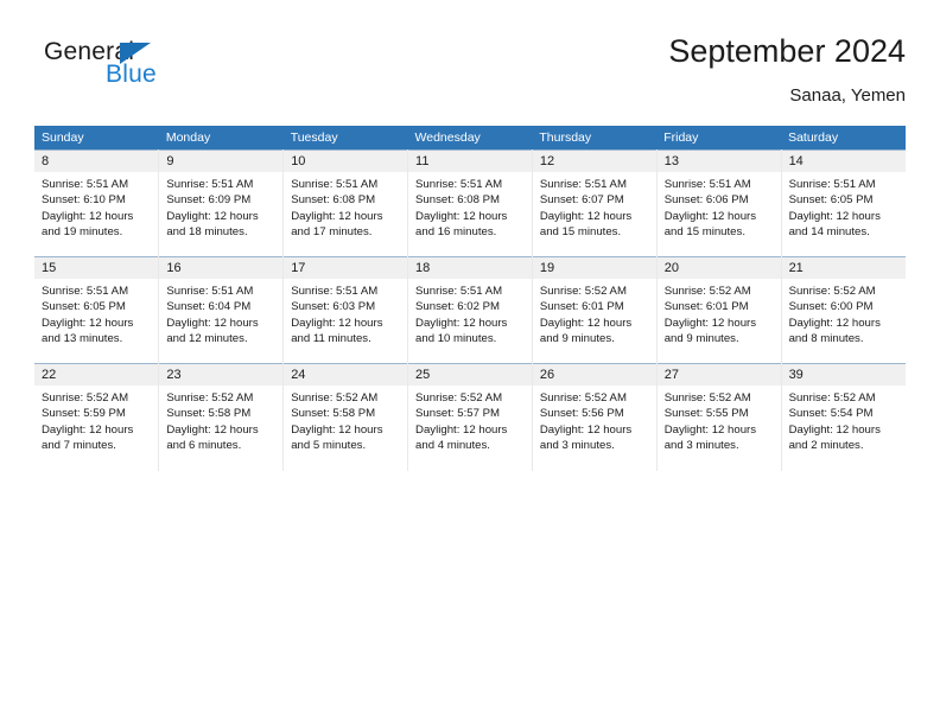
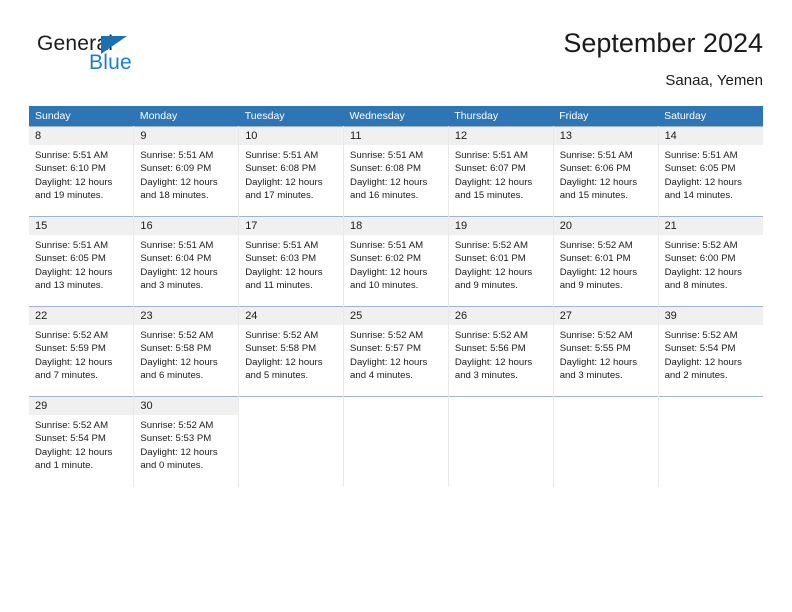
  General
  Blue
  September 2024
  Sanaa, Yemen
  Sunday	Monday	Tuesday	Wednesday	Thursday	Friday	Saturday
  8Sunrise: 5:51 AMSunset: 6:10 PMDaylight: 12 hoursand 19 minutes.	9Sunrise: 5:51 AMSunset: 6:09 PMDaylight: 12 hoursand 18 minutes.	10Sunrise: 5:51 AMSunset: 6:08 PMDaylight: 12 hoursand 17 minutes.	11Sunrise: 5:51 AMSunset: 6:08 PMDaylight: 12 hoursand 16 minutes.	12Sunrise: 5:51 AMSunset: 6:07 PMDaylight: 12 hoursand 15 minutes.	13Sunrise: 5:51 AMSunset: 6:06 PMDaylight: 12 hoursand 15 minutes.	14Sunrise: 5:51 AMSunset: 6:05 PMDaylight: 12 hoursand 14 minutes.
- 15Sunrise: 5:51 AMSunset: 6:05 PMDaylight: 12 hoursand 13 minutes.	16Sunrise: 5:51 AMSunset: 6:04 PMDaylight: 12 hoursand 12 minutes.	17Sunrise: 5:51 AMSunset: 6:03 PMDaylight: 12 hoursand 11 minutes.	18Sunrise: 5:51 AMSunset: 6:02 PMDaylight: 12 hoursand 10 minutes.	19Sunrise: 5:52 AMSunset: 6:01 PMDaylight: 12 hoursand 9 minutes.	20Sunrise: 5:52 AMSunset: 6:01 PMDaylight: 12 hoursand 9 minutes.	21Sunrise: 5:52 AMSunset: 6:00 PMDaylight: 12 hoursand 8 minutes.
+ 15Sunrise: 5:51 AMSunset: 6:05 PMDaylight: 12 hoursand 13 minutes.	16Sunrise: 5:51 AMSunset: 6:04 PMDaylight: 12 hoursand 3 minutes.	17Sunrise: 5:51 AMSunset: 6:03 PMDaylight: 12 hoursand 11 minutes.	18Sunrise: 5:51 AMSunset: 6:02 PMDaylight: 12 hoursand 10 minutes.	19Sunrise: 5:52 AMSunset: 6:01 PMDaylight: 12 hoursand 9 minutes.	20Sunrise: 5:52 AMSunset: 6:01 PMDaylight: 12 hoursand 9 minutes.	21Sunrise: 5:52 AMSunset: 6:00 PMDaylight: 12 hoursand 8 minutes.
  22Sunrise: 5:52 AMSunset: 5:59 PMDaylight: 12 hoursand 7 minutes.	23Sunrise: 5:52 AMSunset: 5:58 PMDaylight: 12 hoursand 6 minutes.	24Sunrise: 5:52 AMSunset: 5:58 PMDaylight: 12 hoursand 5 minutes.	25Sunrise: 5:52 AMSunset: 5:57 PMDaylight: 12 hoursand 4 minutes.	26Sunrise: 5:52 AMSunset: 5:56 PMDaylight: 12 hoursand 3 minutes.	27Sunrise: 5:52 AMSunset: 5:55 PMDaylight: 12 hoursand 3 minutes.	39Sunrise: 5:52 AMSunset: 5:54 PMDaylight: 12 hoursand 2 minutes.
+ 29Sunrise: 5:52 AMSunset: 5:54 PMDaylight: 12 hoursand 1 minute.	30Sunrise: 5:52 AMSunset: 5:53 PMDaylight: 12 hoursand 0 minutes.
